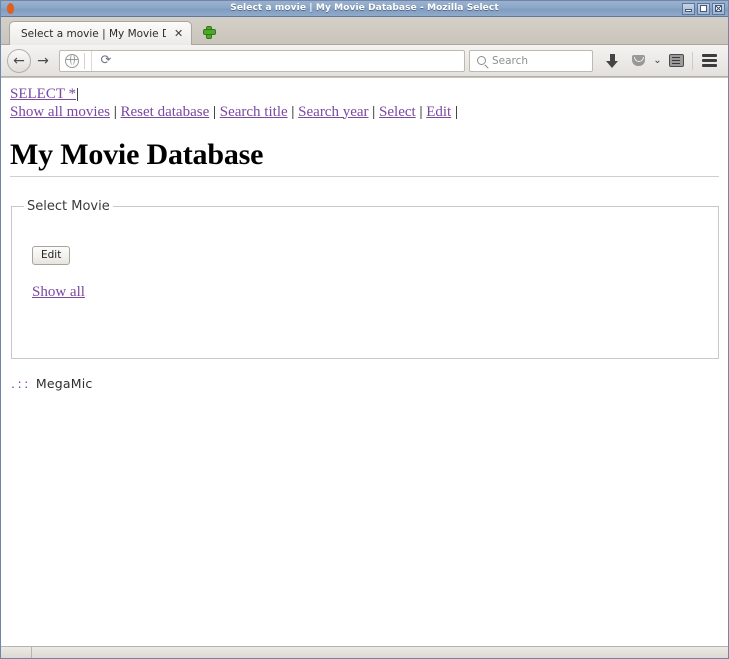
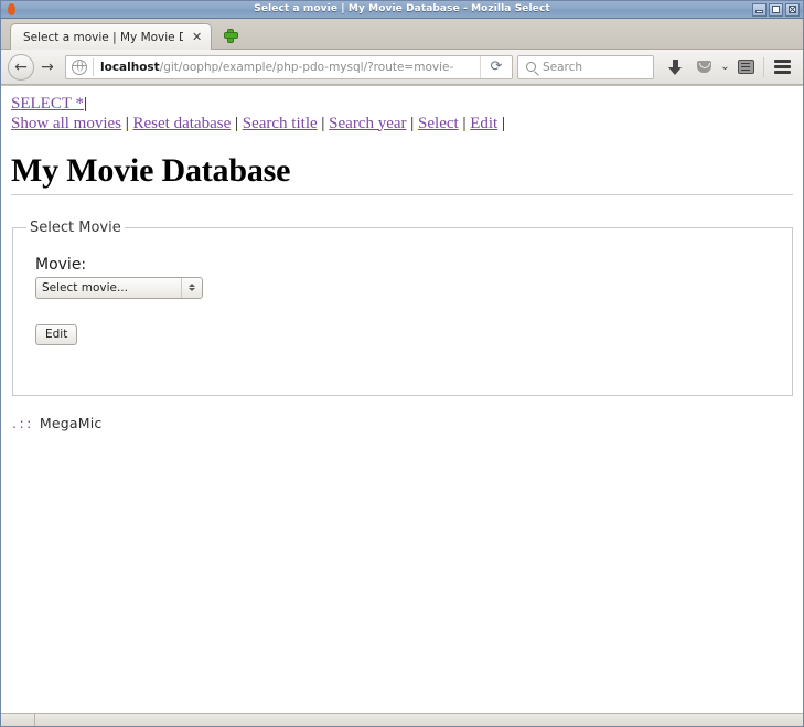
  Select a movie | My Movie Database - Mozilla Select
  Select a movie | My Movie
  ✕
  ←
  →
+ localhost/git/oophp/example/php-pdo-mysql/?route=movie-
  ⟳
  Search
  ⌄
  SELECT *|
  Show all movies | Reset database | Search title | Search year | Select | Edit |
  My Movie Database
  Select Movie
+ Movie:
+ Select movie...
  Edit
- Show all
  .:: MegaMic
